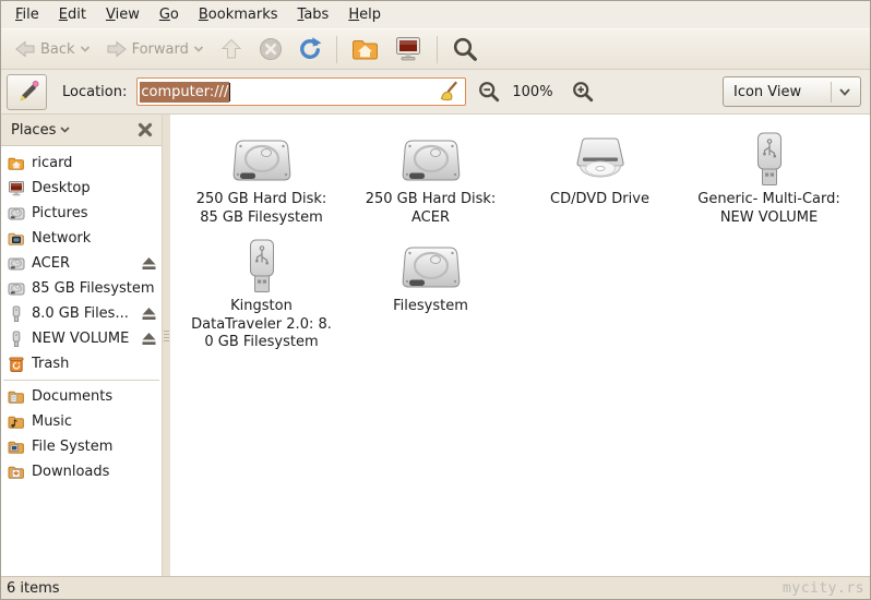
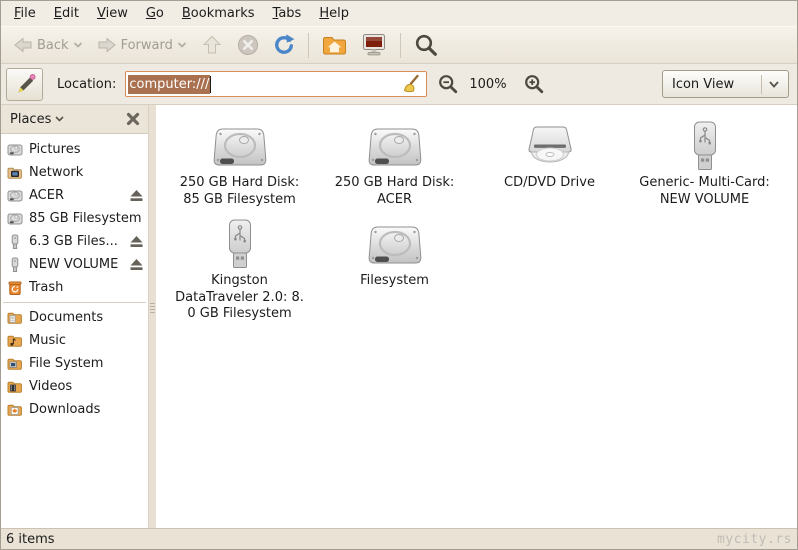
  File
  Edit
  View
  Go
  Bookmarks
  Tabs
  Help
  Back
  Forward
  Location:
  computer:///
  100%
  Icon View
  Places
- ricard
- Desktop
  Pictures
  Network
  ACER
  85 GB Filesystem
- 8.0 GB Files...
+ 6.3 GB Files...
  NEW VOLUME
  Trash
  Documents
  Music
  File System
+ Videos
  Downloads
  250 GB Hard Disk:
  85 GB Filesystem
  250 GB Hard Disk:
  ACER
  CD/DVD Drive
  Generic- Multi-Card:
  NEW VOLUME
  Kingston
  DataTraveler 2.0: 8.
  0 GB Filesystem
  Filesystem
  6 items
  mycity.rs
